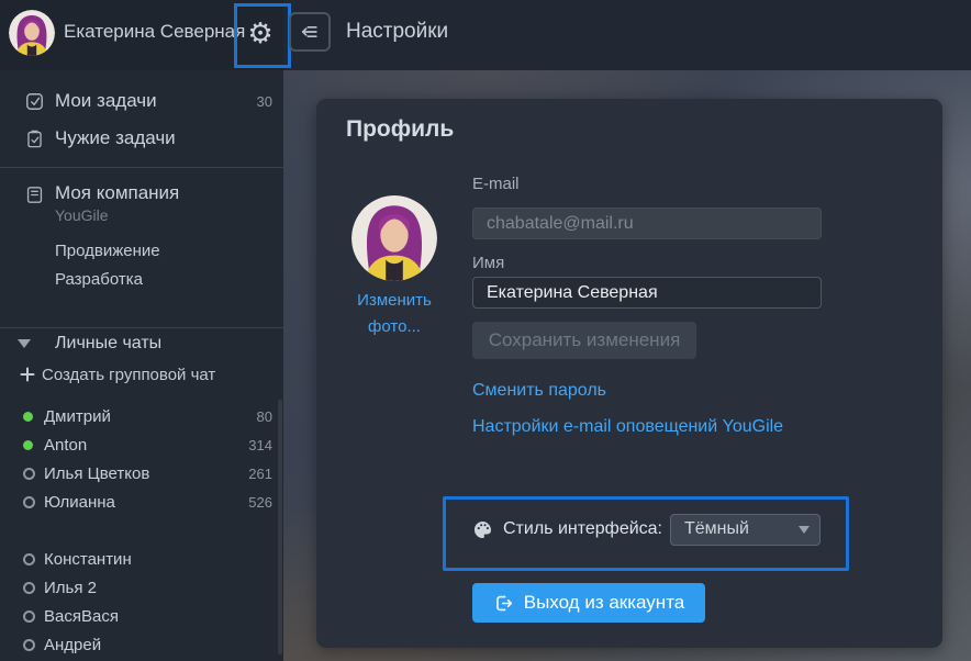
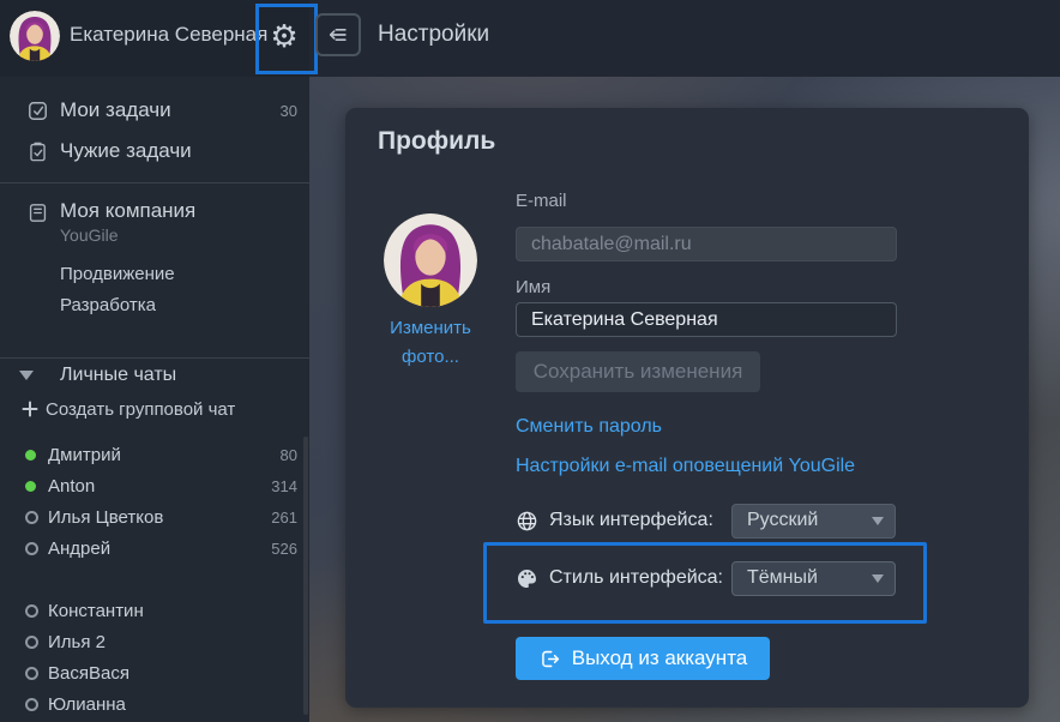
  Екатерина Северная
  ⚙
  Настройки
  Мои задачи
  30
  Чужие задачи
  Моя компания
  YouGile
  Продвижение
  Разработка
  Личные чаты
  Создать групповой чат
  Дмитрий
  80
  Anton
  314
  Илья Цветков
  261
- Юлианна
+ Андрей
  526
  Константин
  Илья 2
  ВасяВася
- Андрей
+ Юлианна
  Профиль
  Изменить фото...
  E-mail
  chabatale@mail.ru
  Имя
  Екатерина Северная
  Сохранить изменения
  Сменить пароль
  Настройки e-mail оповещений YouGile
+ Язык интерфейса:
+ Русский
  Стиль интерфейса:
  Тёмный
  Выход из аккаунта
